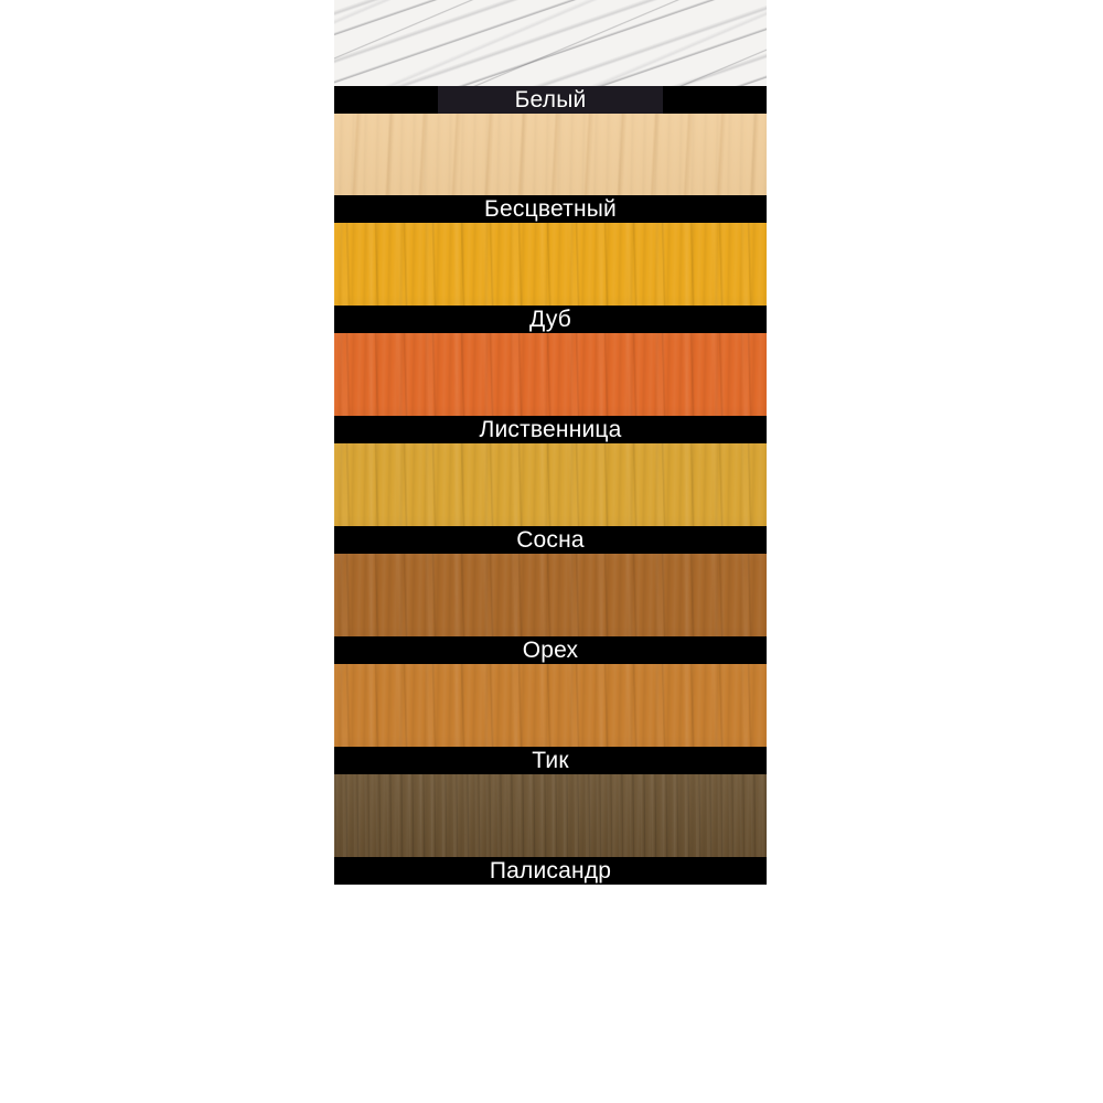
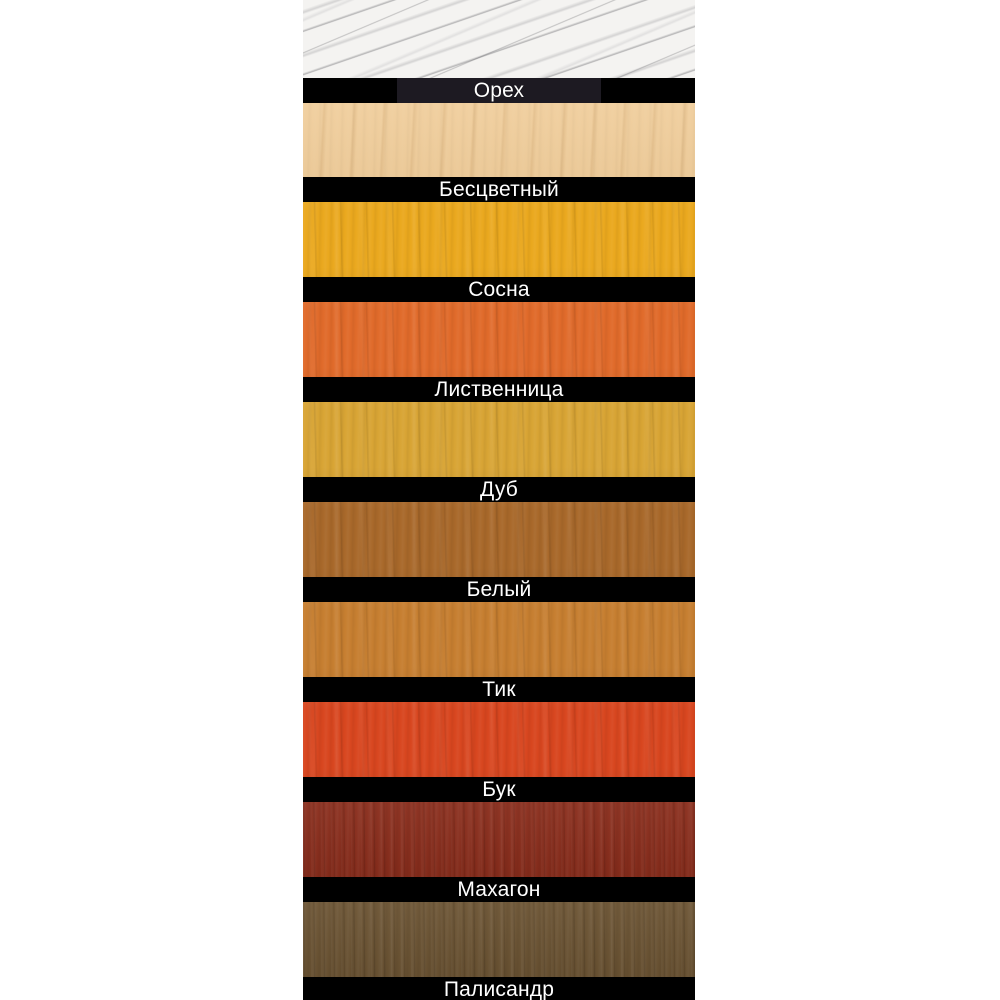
- Белый
+ Орех
  Бесцветный
- Дуб
+ Сосна
  Лиственница
- Сосна
+ Дуб
- Орех
+ Белый
  Тик
+ Бук
+ Махагон
  Палисандр
